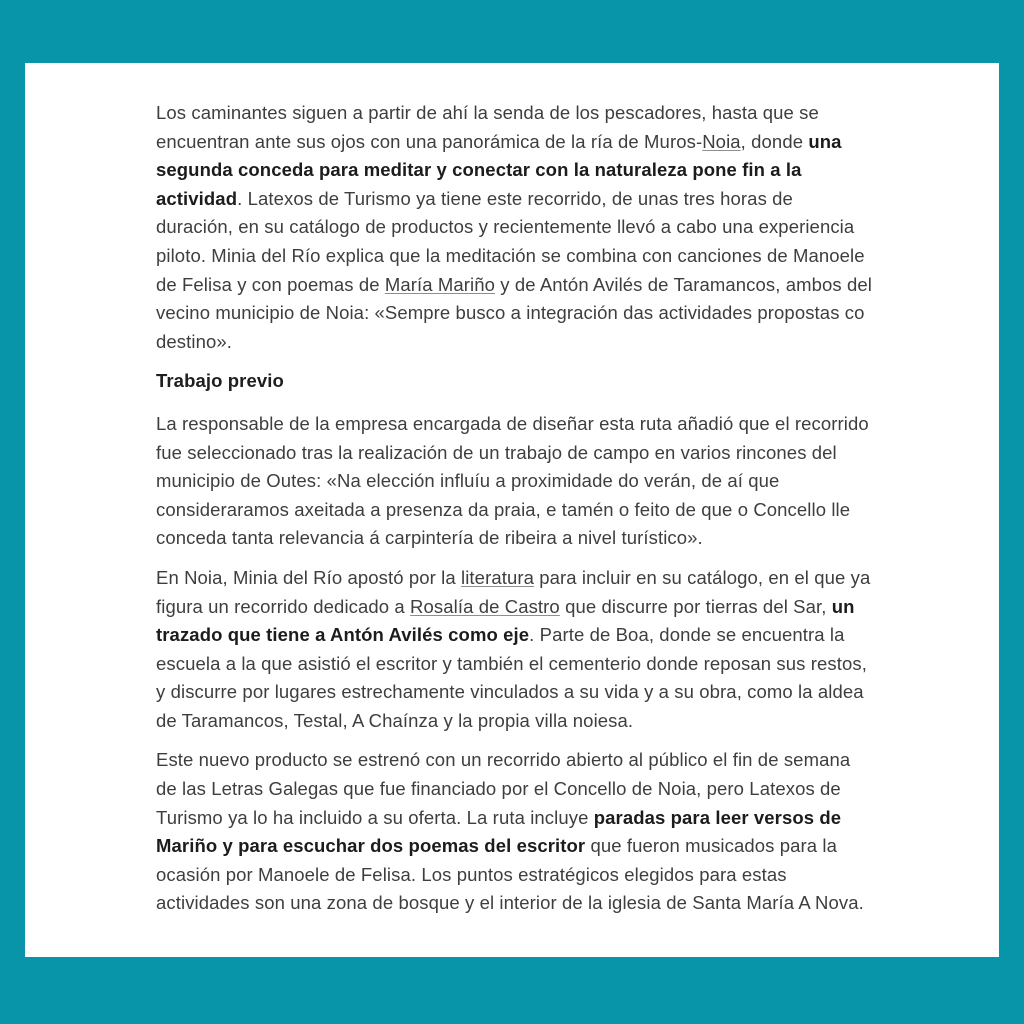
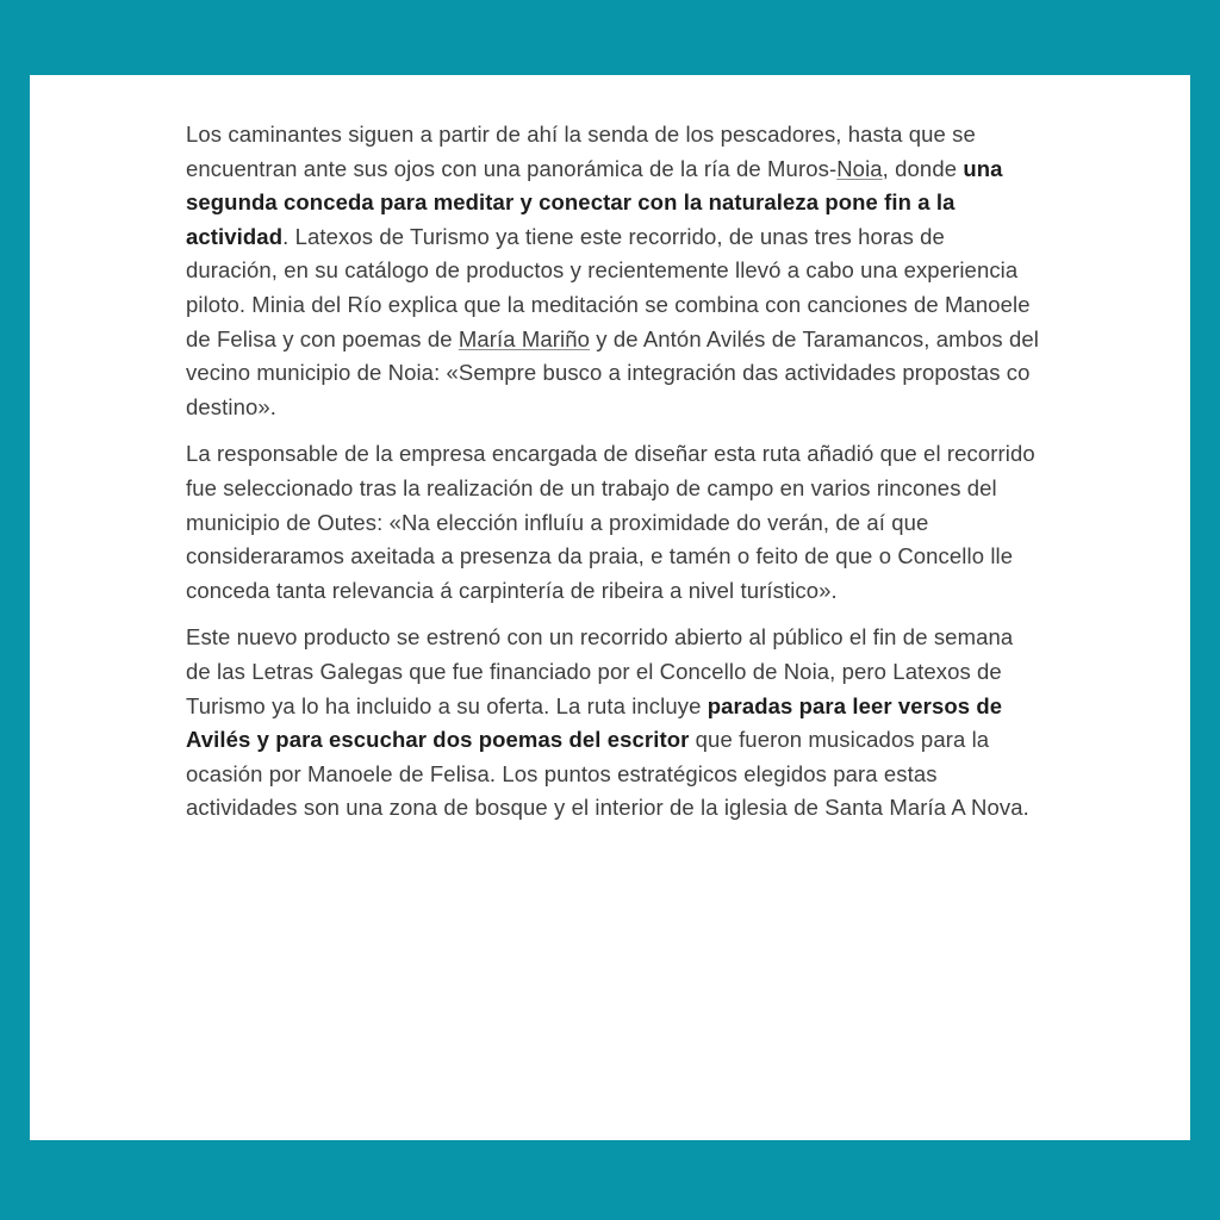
  Los caminantes siguen a partir de ahí la senda de los pescadores, hasta que se encuentran ante sus ojos con una panorámica de la ría de Muros-Noia, donde una segunda conceda para meditar y conectar con la naturaleza pone fin a la actividad. Latexos de Turismo ya tiene este recorrido, de unas tres horas de duración, en su catálogo de productos y recientemente llevó a cabo una experiencia piloto. Minia del Río explica que la meditación se combina con canciones de Manoele de Felisa y con poemas de María Mariño y de Antón Avilés de Taramancos, ambos del vecino municipio de Noia: «Sempre busco a integración das actividades propostas co destino».
- Trabajo previo
  La responsable de la empresa encargada de diseñar esta ruta añadió que el recorrido fue seleccionado tras la realización de un trabajo de campo en varios rincones del municipio de Outes: «Na elección influíu a proximidade do verán, de aí que consideraramos axeitada a presenza da praia, e tamén o feito de que o Concello lle conceda tanta relevancia á carpintería de ribeira a nivel turístico».
- En Noia, Minia del Río apostó por la literatura para incluir en su catálogo, en el que ya figura un recorrido dedicado a Rosalía de Castro que discurre por tierras del Sar, un trazado que tiene a Antón Avilés como eje. Parte de Boa, donde se encuentra la escuela a la que asistió el escritor y también el cementerio donde reposan sus restos, y discurre por lugares estrechamente vinculados a su vida y a su obra, como la aldea de Taramancos, Testal, A Chaínza y la propia villa noiesa.
- Este nuevo producto se estrenó con un recorrido abierto al público el fin de semana de las Letras Galegas que fue financiado por el Concello de Noia, pero Latexos de Turismo ya lo ha incluido a su oferta. La ruta incluye paradas para leer versos de Mariño y para escuchar dos poemas del escritor que fueron musicados para la ocasión por Manoele de Felisa. Los puntos estratégicos elegidos para estas actividades son una zona de bosque y el interior de la iglesia de Santa María A Nova.
+ Este nuevo producto se estrenó con un recorrido abierto al público el fin de semana de las Letras Galegas que fue financiado por el Concello de Noia, pero Latexos de Turismo ya lo ha incluido a su oferta. La ruta incluye paradas para leer versos de Avilés y para escuchar dos poemas del escritor que fueron musicados para la ocasión por Manoele de Felisa. Los puntos estratégicos elegidos para estas actividades son una zona de bosque y el interior de la iglesia de Santa María A Nova.
